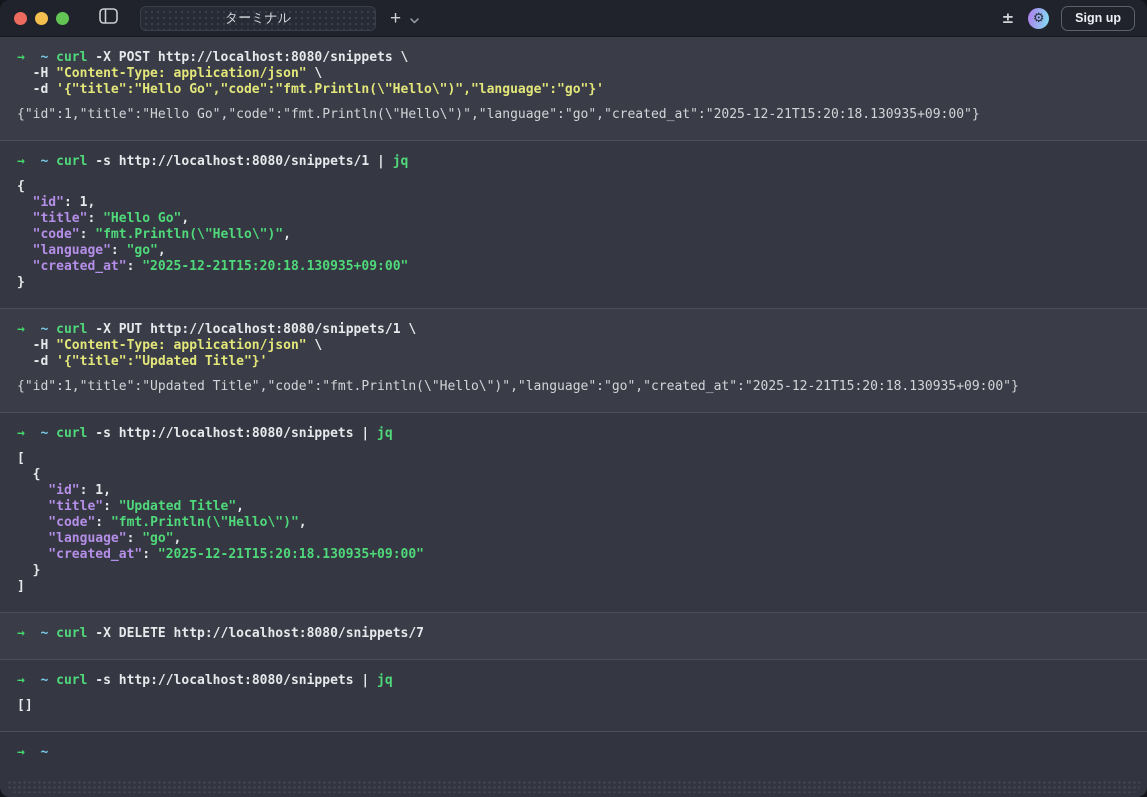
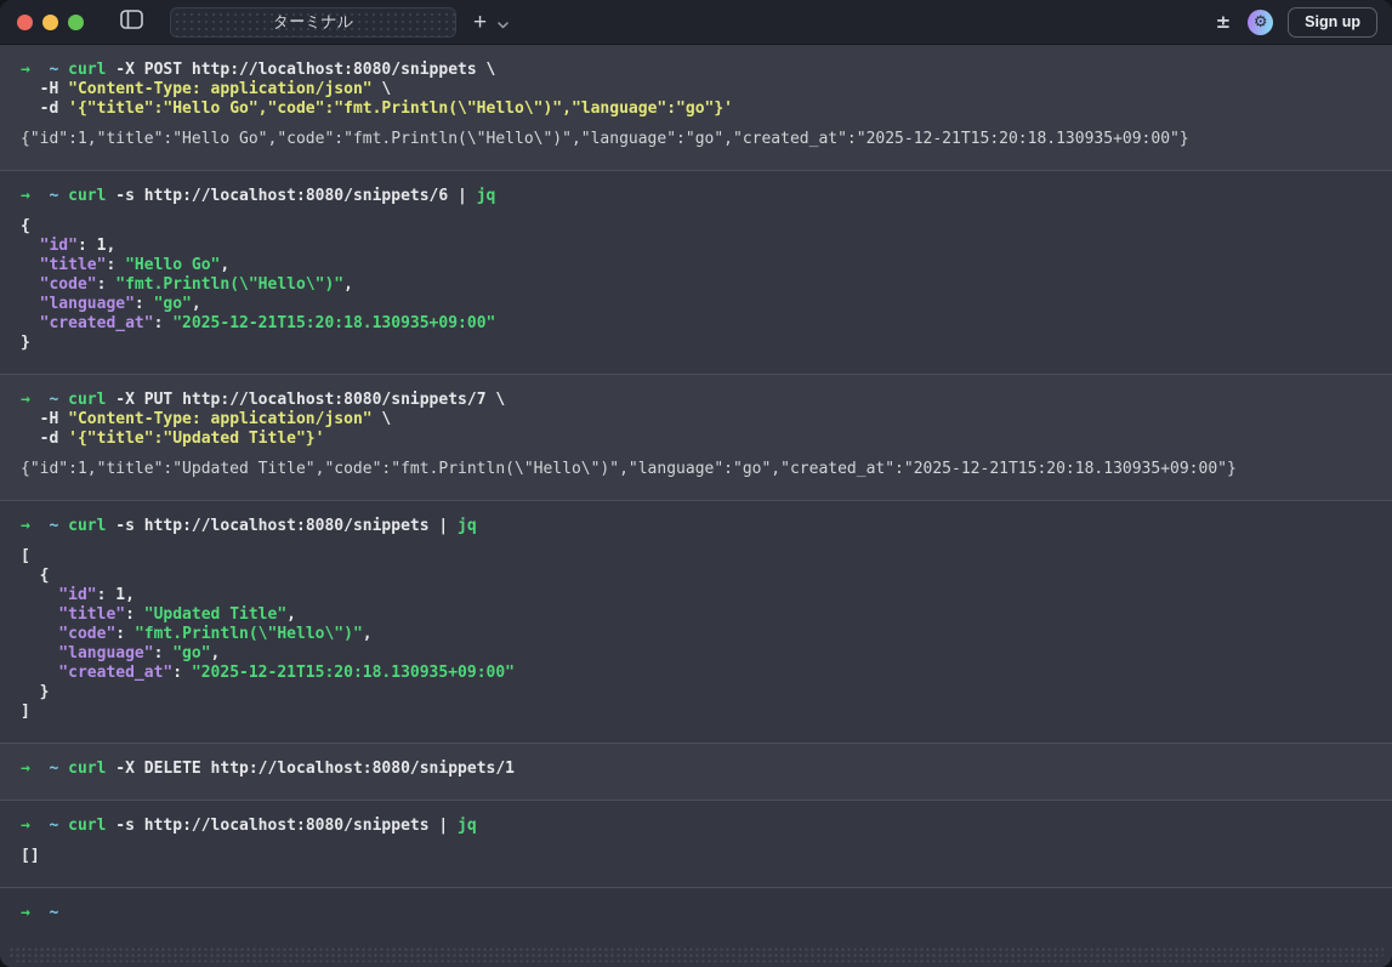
  ターミナル
  +
  ±
  ⚙
  Sign up
  → ~ curl -X POST http://localhost:8080/snippets \
  -H "Content-Type: application/json" \
  -d '{"title":"Hello Go","code":"fmt.Println(\"Hello\")","language":"go"}'
  {"id":1,"title":"Hello Go","code":"fmt.Println(\"Hello\")","language":"go","created_at":"2025-12-21T15:20:18.130935+09:00"}
- → ~ curl -s http://localhost:8080/snippets/1 | jq
+ → ~ curl -s http://localhost:8080/snippets/6 | jq
  {
  "id": 1,
  "title": "Hello Go",
  "code": "fmt.Println(\"Hello\")",
  "language": "go",
  "created_at": "2025-12-21T15:20:18.130935+09:00"
  }
- → ~ curl -X PUT http://localhost:8080/snippets/1 \
+ → ~ curl -X PUT http://localhost:8080/snippets/7 \
  -H "Content-Type: application/json" \
  -d '{"title":"Updated Title"}'
  {"id":1,"title":"Updated Title","code":"fmt.Println(\"Hello\")","language":"go","created_at":"2025-12-21T15:20:18.130935+09:00"}
  → ~ curl -s http://localhost:8080/snippets | jq
  [
  {
  "id": 1,
  "title": "Updated Title",
  "code": "fmt.Println(\"Hello\")",
  "language": "go",
  "created_at": "2025-12-21T15:20:18.130935+09:00"
  }
  ]
- → ~ curl -X DELETE http://localhost:8080/snippets/7
+ → ~ curl -X DELETE http://localhost:8080/snippets/1
  → ~ curl -s http://localhost:8080/snippets | jq
  []
  → ~
